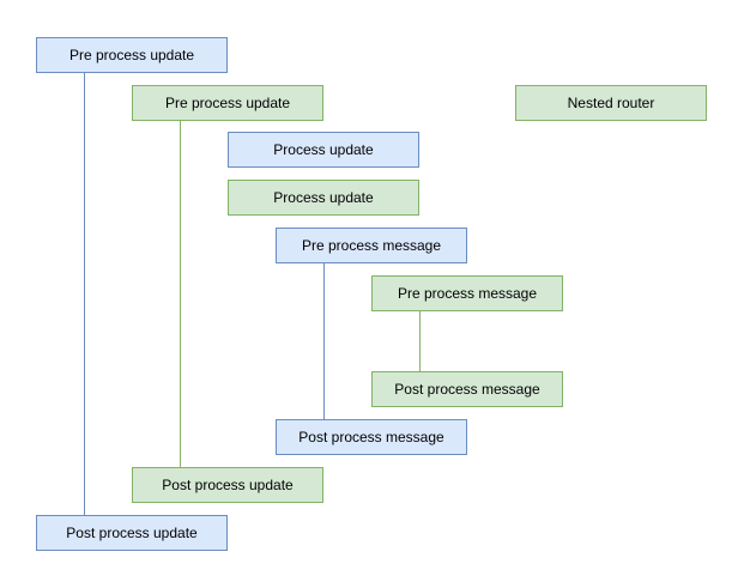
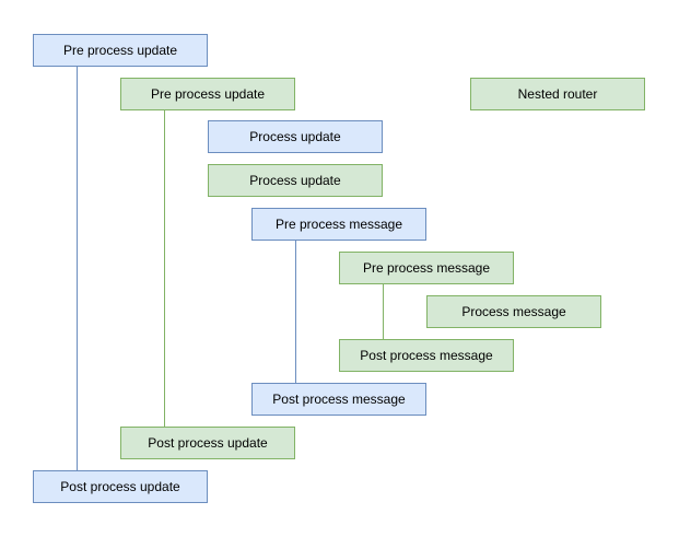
  Nested router
  Pre process update
  Pre process update
  Process update
  Process update
  Pre process message
  Pre process message
+ Process message
  Post process message
  Post process message
  Post process update
  Post process update
